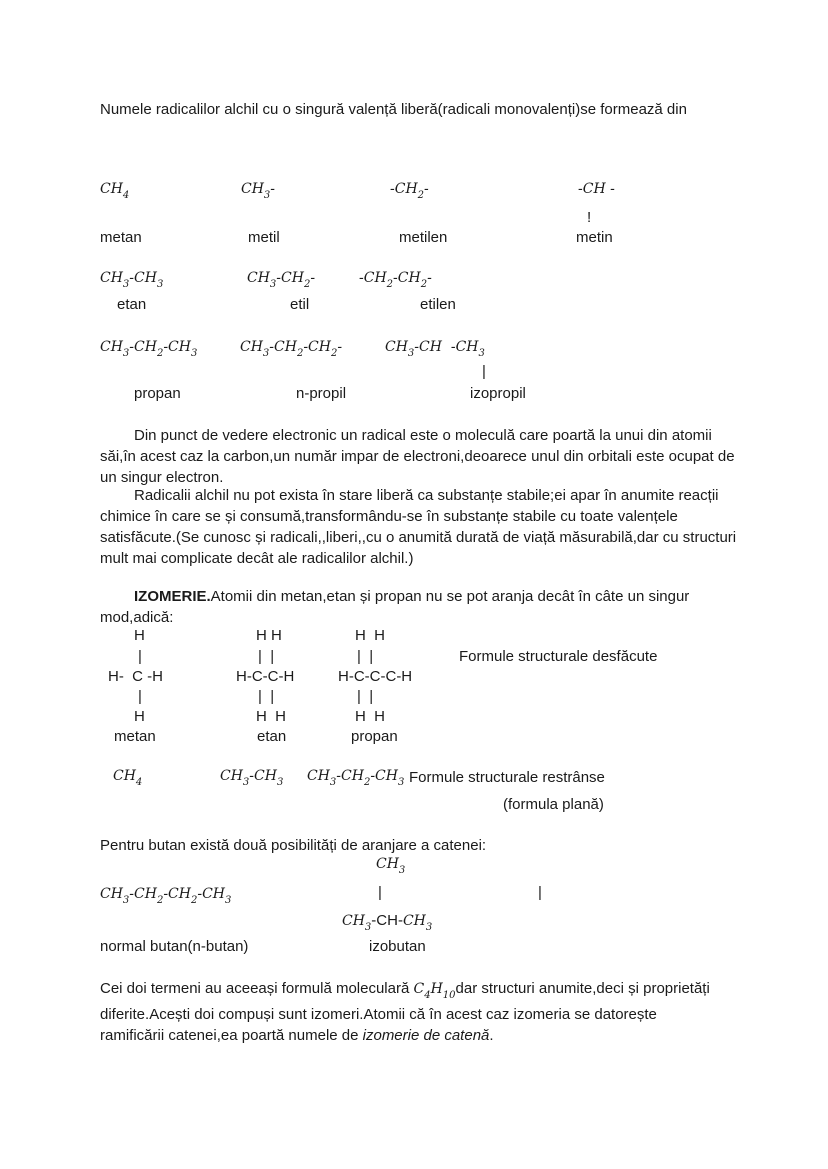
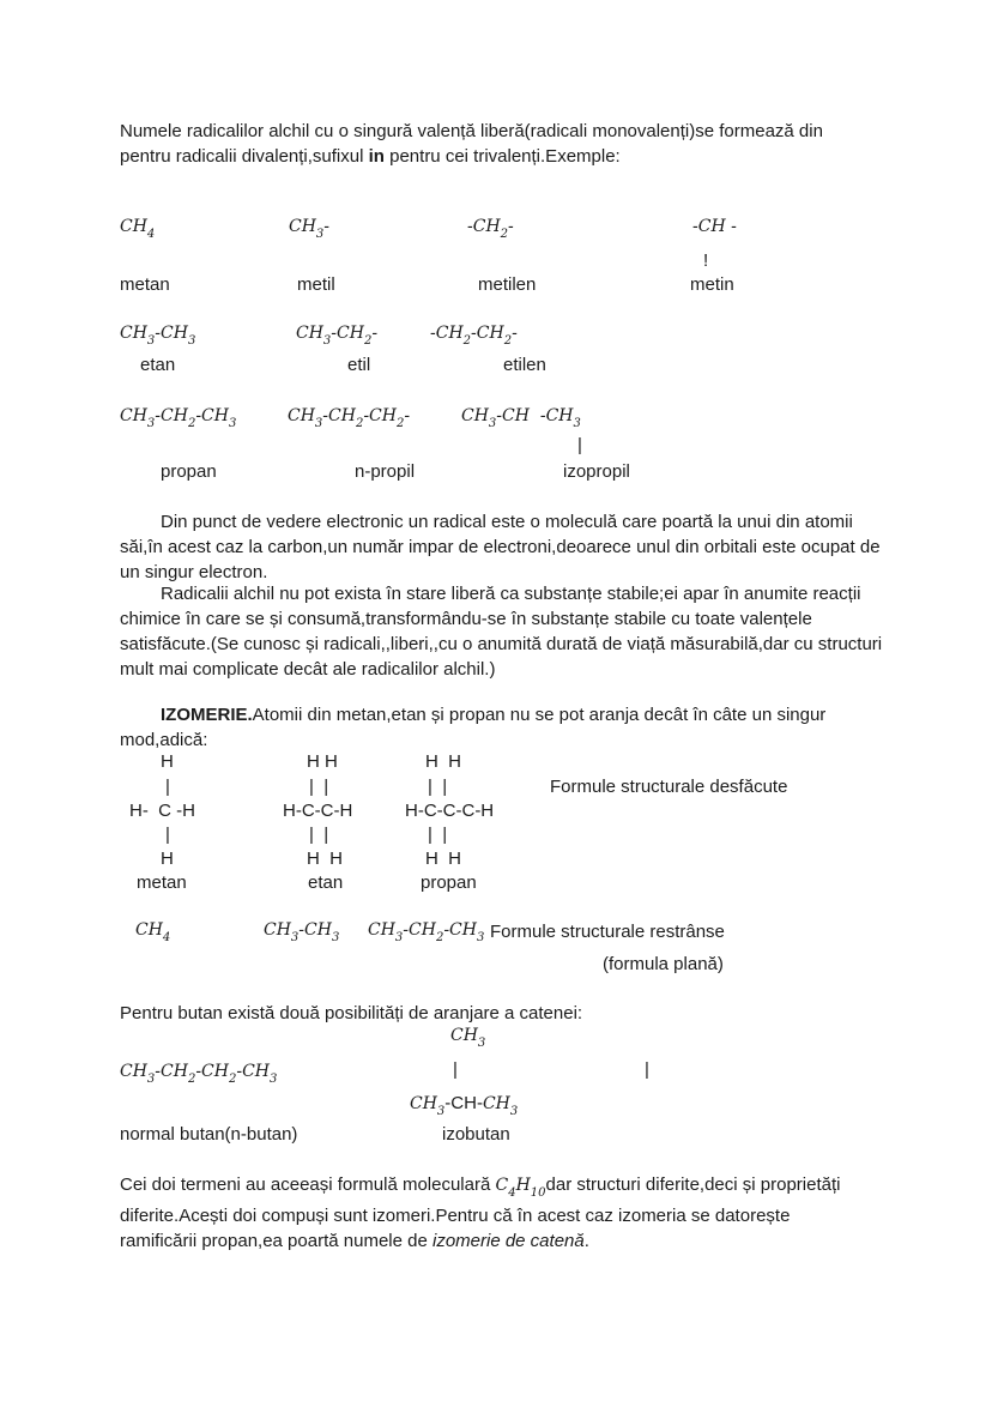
  Numele radicalilor alchil cu o singură valență liberă(radicali monovalenți)se formează din
+ pentru radicalii divalenți,sufixul in pentru cei trivalenți.Exemple:
  CH4
  CH3-
  -CH2-
  -CH -
  !
  metan
  metil
  metilen
  metin
  CH3-CH3
  CH3-CH2-
  -CH2-CH2-
  etan
  etil
  etilen
  CH3-CH2-CH3
  CH3-CH2-CH2-
  CH3-CH -CH3
  |
  propan
  n-propil
  izopropil
  Din punct de vedere electronic un radical este o moleculă care poartă la unui din atomii săi,în acest caz la carbon,un număr impar de electroni,deoarece unul din orbitali este ocupat de un singur electron.
  Radicalii alchil nu pot exista în stare liberă ca substanțe stabile;ei apar în anumite reacții chimice în care se și consumă,transformându-se în substanțe stabile cu toate valențele satisfăcute.(Se cunosc și radicali,,liberi,,cu o anumită durată de viață măsurabilă,dar cu structuri mult mai complicate decât ale radicalilor alchil.)
  IZOMERIE.Atomii din metan,etan și propan nu se pot aranja decât în câte un singur mod,adică:
  H
  |
  H- C -H
  |
  H
  metan
  H H
  | |
  H-C-C-H
  | |
  H H
  etan
  H H
  | |
  H-C-C-C-H
  | |
  H H
  propan
  Formule structurale desfăcute
  CH4
  CH3-CH3
  CH3-CH2-CH3
  Formule structurale restrânse
  (formula plană)
  Pentru butan există două posibilități de aranjare a catenei:
  CH3
  CH3-CH2-CH2-CH3
  |
  |
  CH3-CH-CH3
  normal butan(n-butan)
  izobutan
- Cei doi termeni au aceeași formulă moleculară C4H10dar structuri anumite,deci și proprietăți
+ Cei doi termeni au aceeași formulă moleculară C4H10dar structuri diferite,deci și proprietăți
- diferite.Acești doi compuși sunt izomeri.Atomii că în acest caz izomeria se datorește
+ diferite.Acești doi compuși sunt izomeri.Pentru că în acest caz izomeria se datorește
- ramificării catenei,ea poartă numele de izomerie de catenă.
+ ramificării propan,ea poartă numele de izomerie de catenă.
